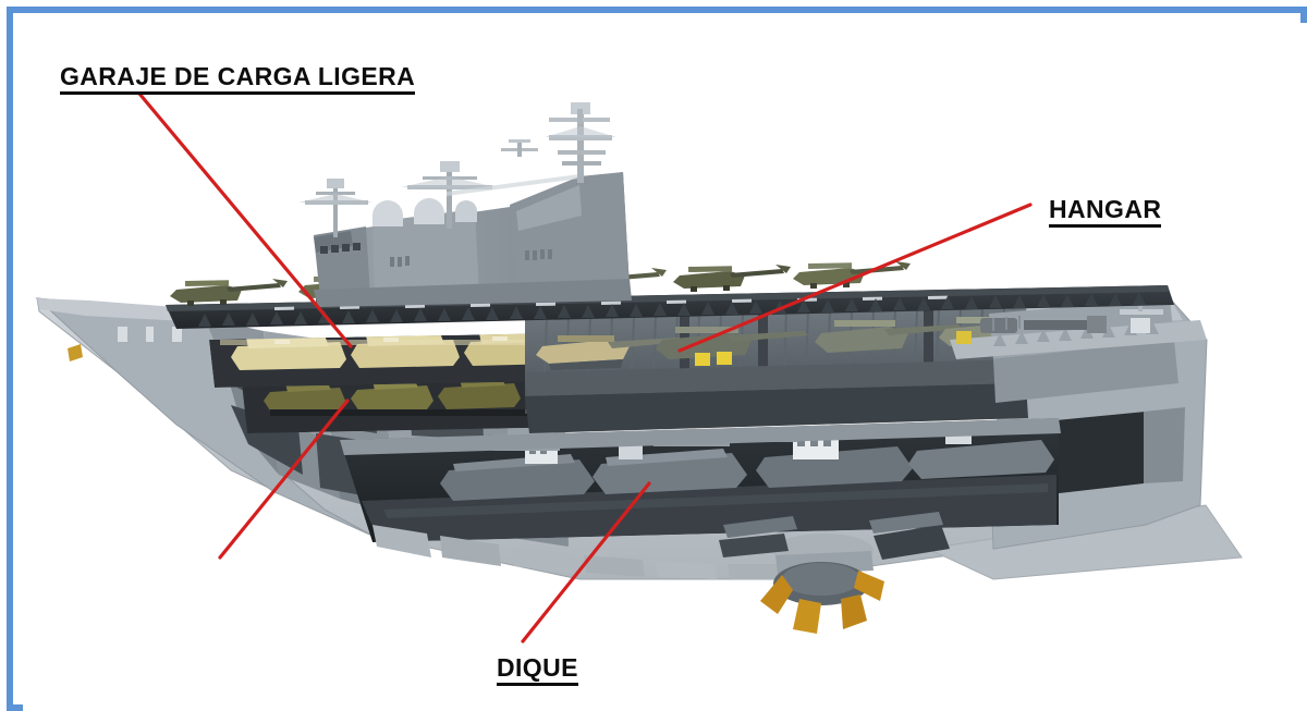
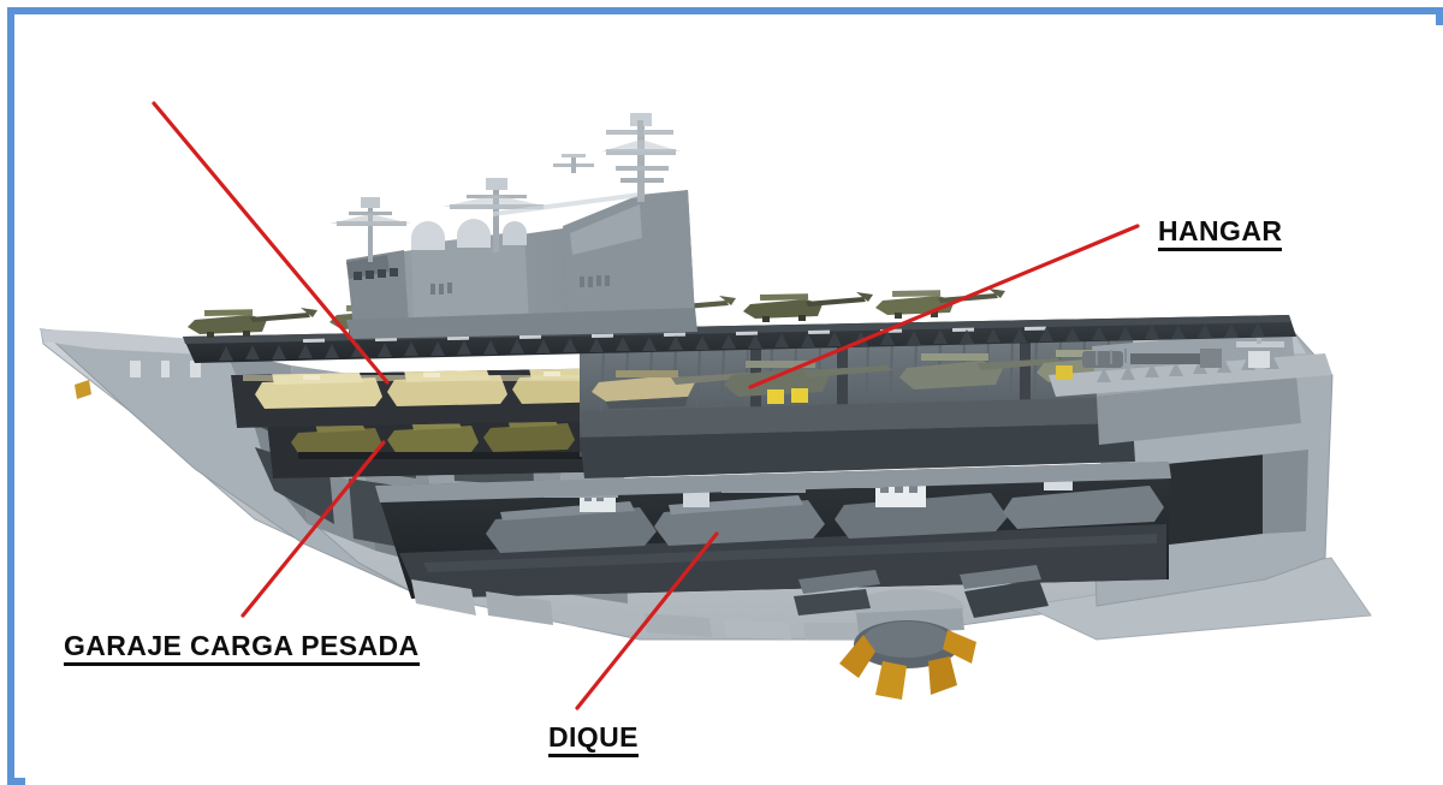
- GARAJE DE CARGA LIGERA
  HANGAR
+ GARAJE CARGA PESADA
  DIQUE
